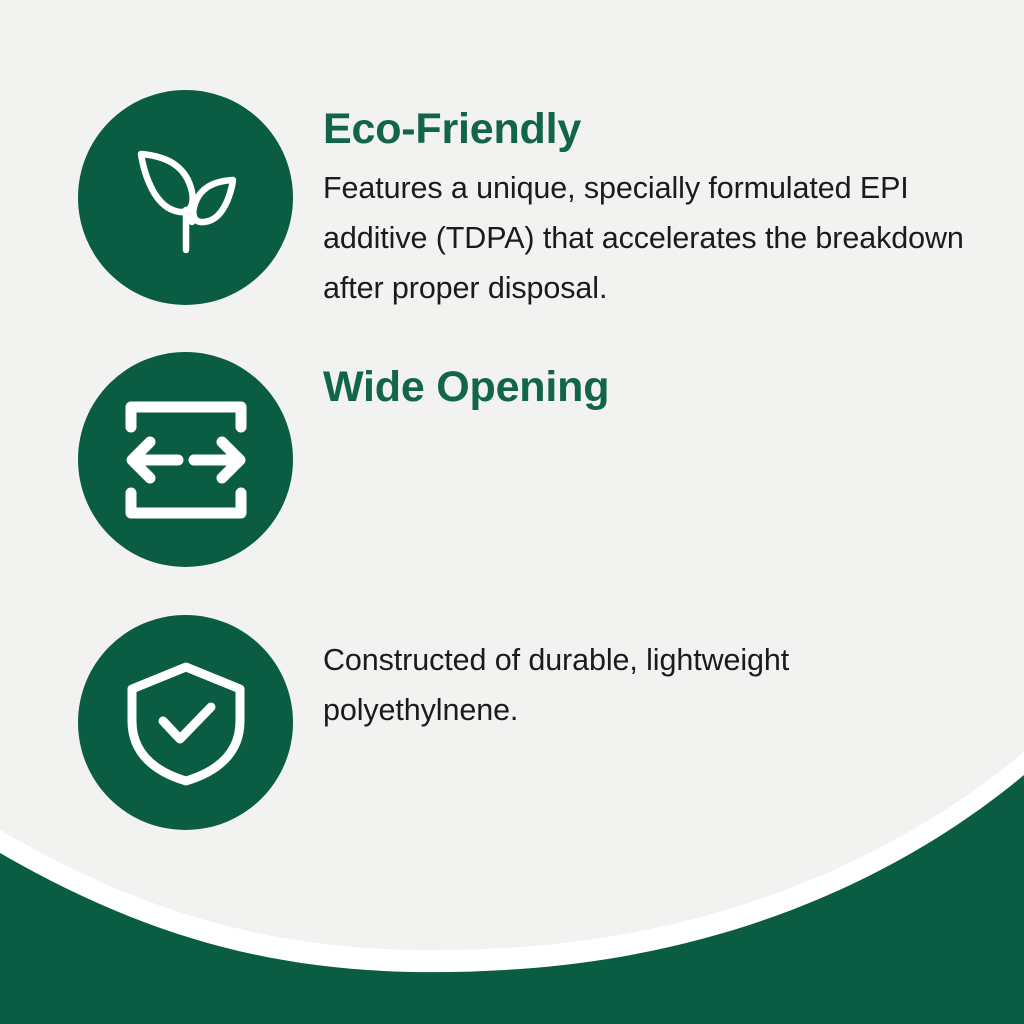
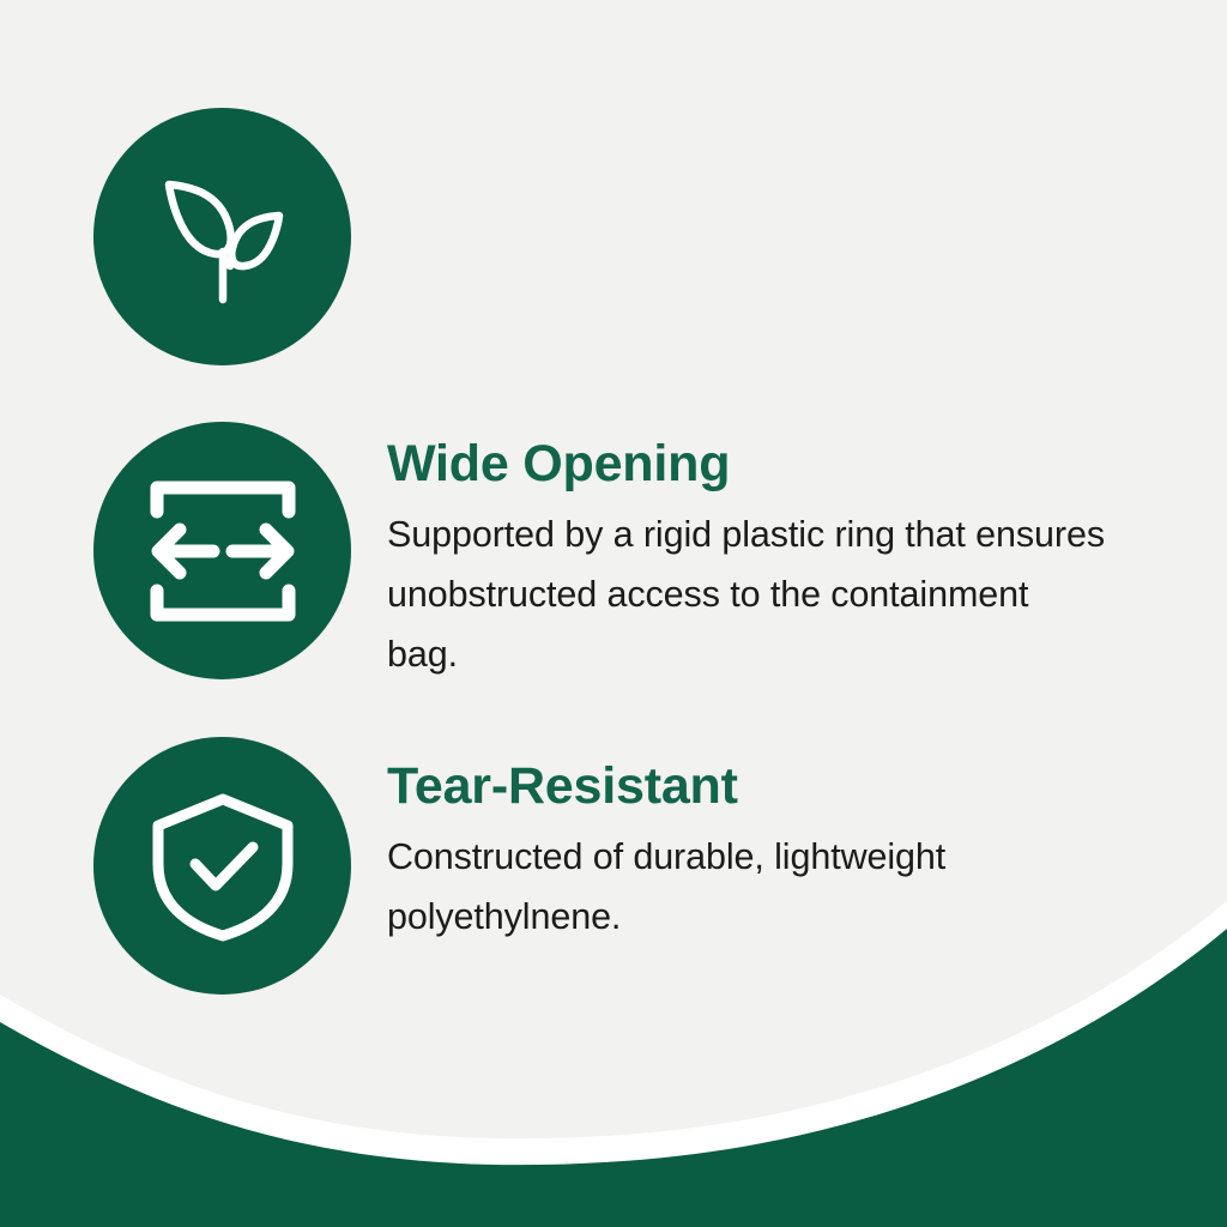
- Eco-Friendly
- Features a unique, specially formulated EPI additive (TDPA) that accelerates the breakdown after proper disposal.
  Wide Opening
+ Supported by a rigid plastic ring that ensures unobstructed access to the containment bag.
+ Tear-Resistant
  Constructed of durable, lightweight polyethylnene.
